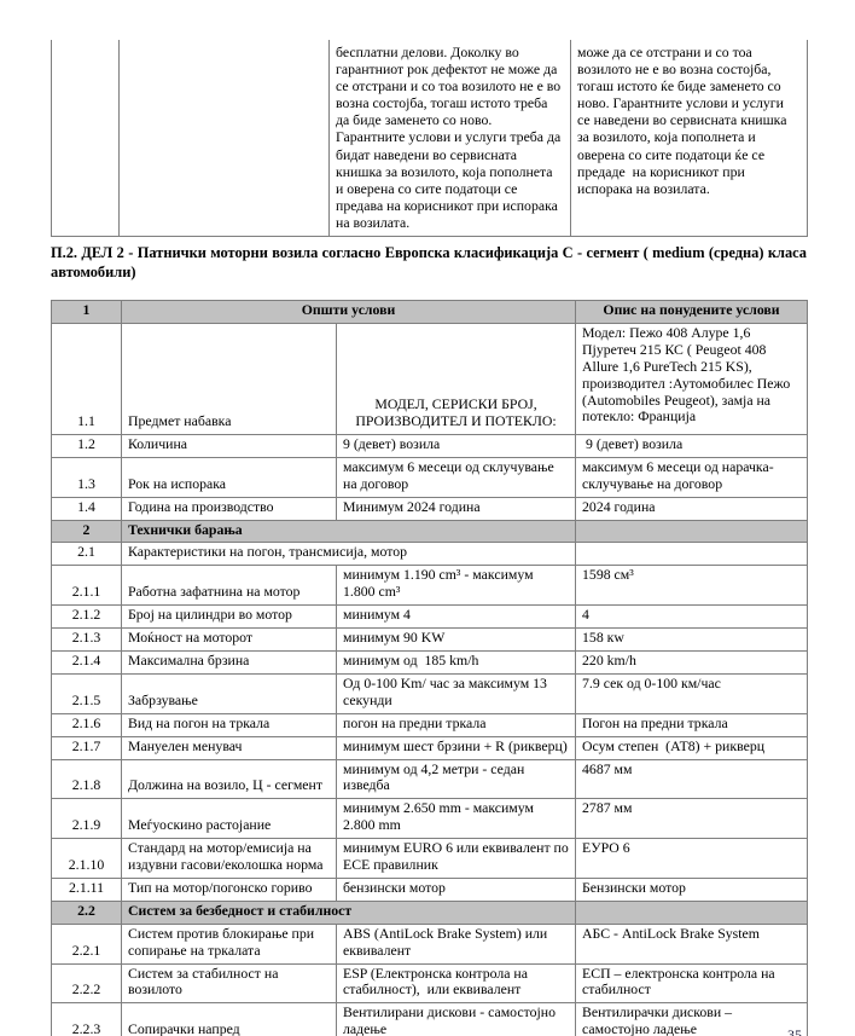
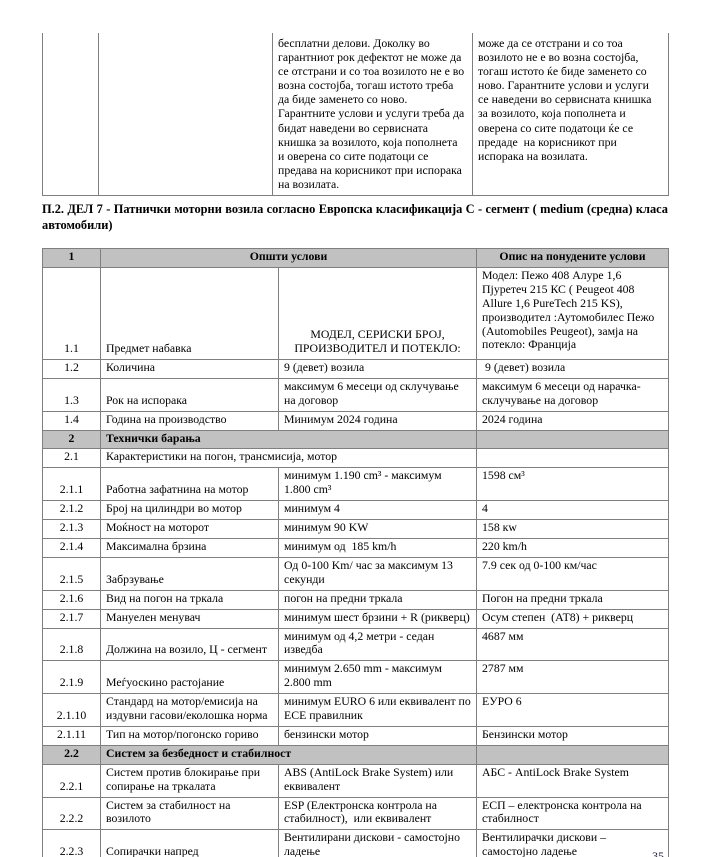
  		бесплатни делови. Доколку во гарантниот рок дефектот не може да се отстрани и со тоа возилото не е во возна состојба, тогаш истото треба да биде заменето со ново. Гарантните услови и услуги треба да бидат наведени во сервисната книшка за возилото, која пополнета и оверена со сите податоци се предава на корисникот при испорака на возилата.	може да се отстрани и со тоа возилото не е во возна состојба, тогаш истото ќе биде заменето со ново. Гарантните услови и услуги се наведени во сервисната книшка за возилото, која пополнета и оверена со сите податоци ќе се предаде на корисникот при испорака на возилата.
- П.2. ДЕЛ 2 - Патнички моторни возила согласно Европска класификација С - сегмент ( medium (средна) класа автомобили)
+ П.2. ДЕЛ 7 - Патнички моторни возила согласно Европска класификација С - сегмент ( medium (средна) класа автомобили)
  1	Општи услови	Опис на понудените услови
  1.1	Предмет набавка	МОДЕЛ, СЕРИСКИ БРОЈ, ПРОИЗВОДИТЕЛ И ПОТЕКЛО:	Модел: Пежо 408 Алуре 1,6 Пјуретеч 215 КС ( Peugeot 408 Allure 1,6 PureTech 215 KS), производител :Аутомобилес Пежо (Automobiles Peugeot), замја на потекло: Франција
  1.2	Количина	9 (девет) возила	9 (девет) возила
  1.3	Рок на испорака	максимум 6 месеци од склучување на договор	максимум 6 месеци од нарачка-склучување на договор
  1.4	Година на производство	Минимум 2024 година	2024 година
  2	Технички барања
  2.1	Карактеристики на погон, трансмисија, мотор
  2.1.1	Работна зафатнина на мотор	минимум 1.190 cm³ - максимум 1.800 cm³	1598 см³
  2.1.2	Број на цилиндри во мотор	минимум 4	4
  2.1.3	Моќност на моторот	минимум 90 KW	158 кw
  2.1.4	Максимална брзина	минимум од 185 km/h	220 km/h
  2.1.5	Забрзување	Од 0-100 Km/ час за максимум 13 секунди	7.9 сек од 0-100 км/час
  2.1.6	Вид на погон на тркала	погон на предни тркала	Погон на предни тркала
  2.1.7	Мануелен менувач	минимум шест брзини + R (рикверц)	Осум степен (АТ8) + рикверц
  2.1.8	Должина на возило, Ц - сегмент	минимум од 4,2 метри - седан изведба	4687 мм
  2.1.9	Меѓуоскино растојание	минимум 2.650 mm - максимум 2.800 mm	2787 мм
  2.1.10	Стандард на мотор/емисија на издувни гасови/еколошка норма	минимум EURO 6 или еквивалент по ЕСЕ правилник	ЕУРО 6
  2.1.11	Тип на мотор/погонско гориво	бензински мотор	Бензински мотор
  2.2	Систем за безбедност и стабилност
  2.2.1	Систем против блокирање при сопирање на тркалата	ABS (AntiLock Brake System) или еквивалент	АБС - AntiLock Brake System
  2.2.2	Систем за стабилност на возилото	ESP (Електронска контрола на стабилност), или еквивалент	ЕСП – електронска контрола на стабилност
  2.2.3	Сопирачки напред	Вентилирани дискови - самостојно ладење	Вентилирачки дискови – самостојно ладење
  35
